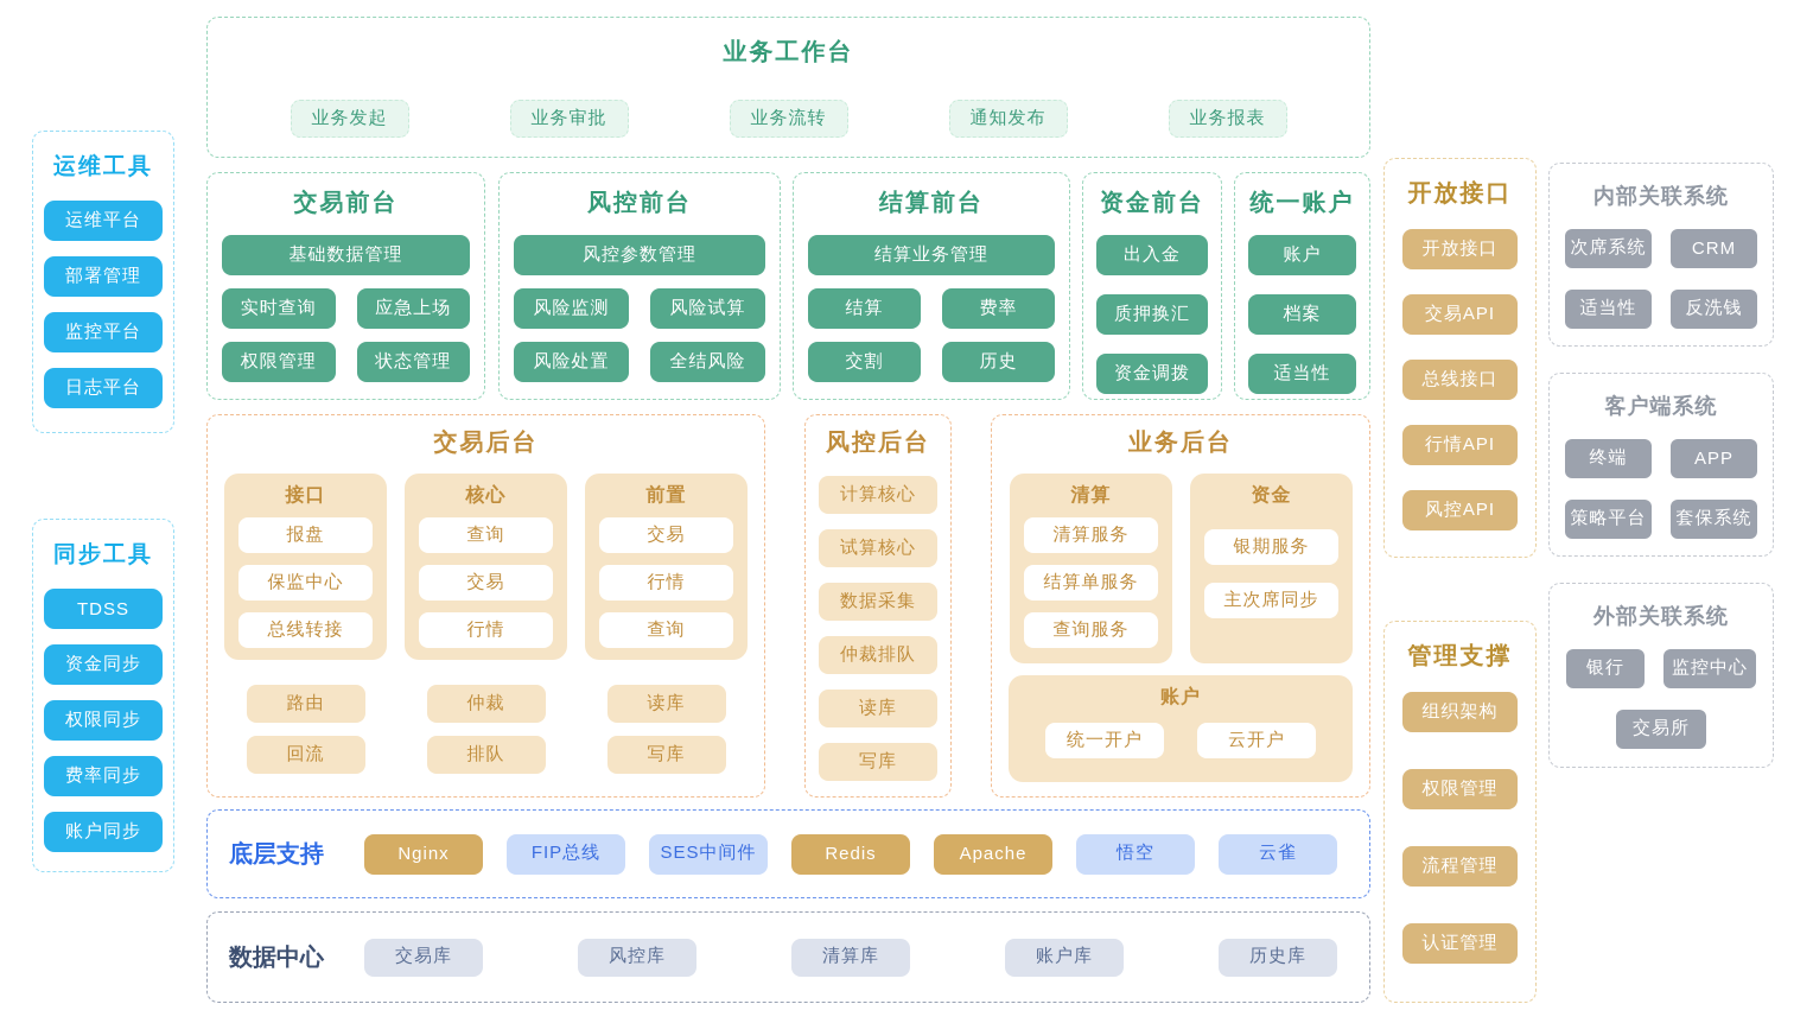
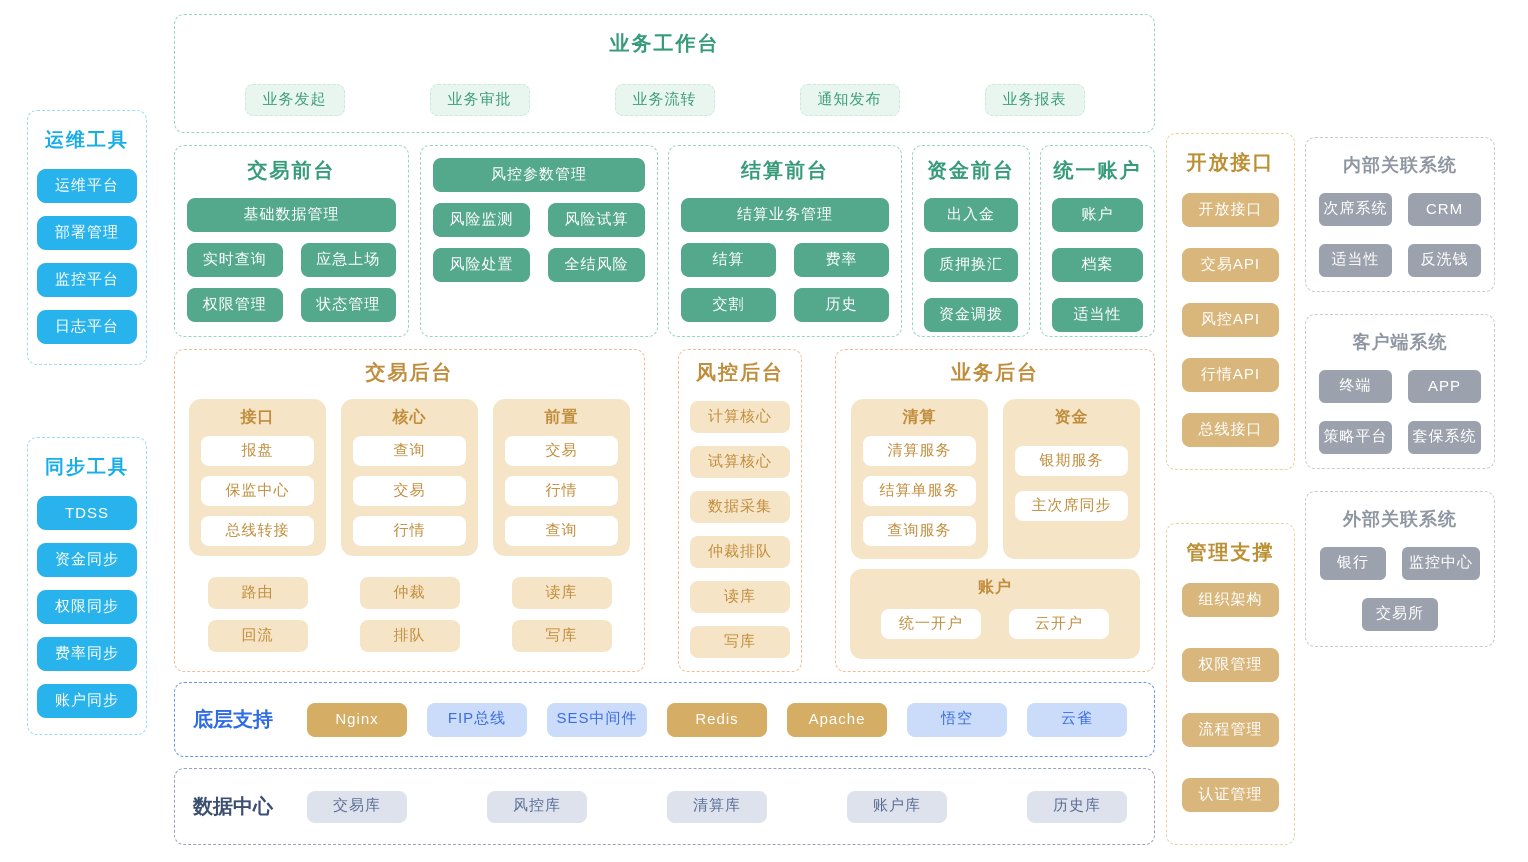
  运维工具
  运维平台
  部署管理
  监控平台
  日志平台
  同步工具
  TDSS
  资金同步
  权限同步
  费率同步
  账户同步
  业务工作台
  业务发起
  业务审批
  业务流转
  通知发布
  业务报表
  交易前台
  基础数据管理
  实时查询
  应急上场
  权限管理
  状态管理
- 风控前台
  风控参数管理
  风险监测
  风险试算
  风险处置
  全结风险
  结算前台
  结算业务管理
  结算
  费率
  交割
  历史
  资金前台
  出入金
  质押换汇
  资金调拨
  统一账户
  账户
  档案
  适当性
  交易后台
  接口
  报盘
  保监中心
  总线转接
  核心
  查询
  交易
  行情
  前置
  交易
  行情
  查询
  路由
  回流
  仲裁
  排队
  读库
  写库
  风控后台
  计算核心
  试算核心
  数据采集
  仲裁排队
  读库
  写库
  业务后台
  清算
  清算服务
  结算单服务
  查询服务
  资金
  银期服务
  主次席同步
  账户
  统一开户
  云开户
  底层支持
  Nginx
  FIP总线
  SES中间件
  Redis
  Apache
  悟空
  云雀
  数据中心
  交易库
  风控库
  清算库
  账户库
  历史库
  开放接口
  开放接口
  交易API
- 总线接口
+ 风控API
  行情API
- 风控API
+ 总线接口
  管理支撑
  组织架构
  权限管理
  流程管理
  认证管理
  内部关联系统
  次席系统
  CRM
  适当性
  反洗钱
  客户端系统
  终端
  APP
  策略平台
  套保系统
  外部关联系统
  银行
  监控中心
  交易所
